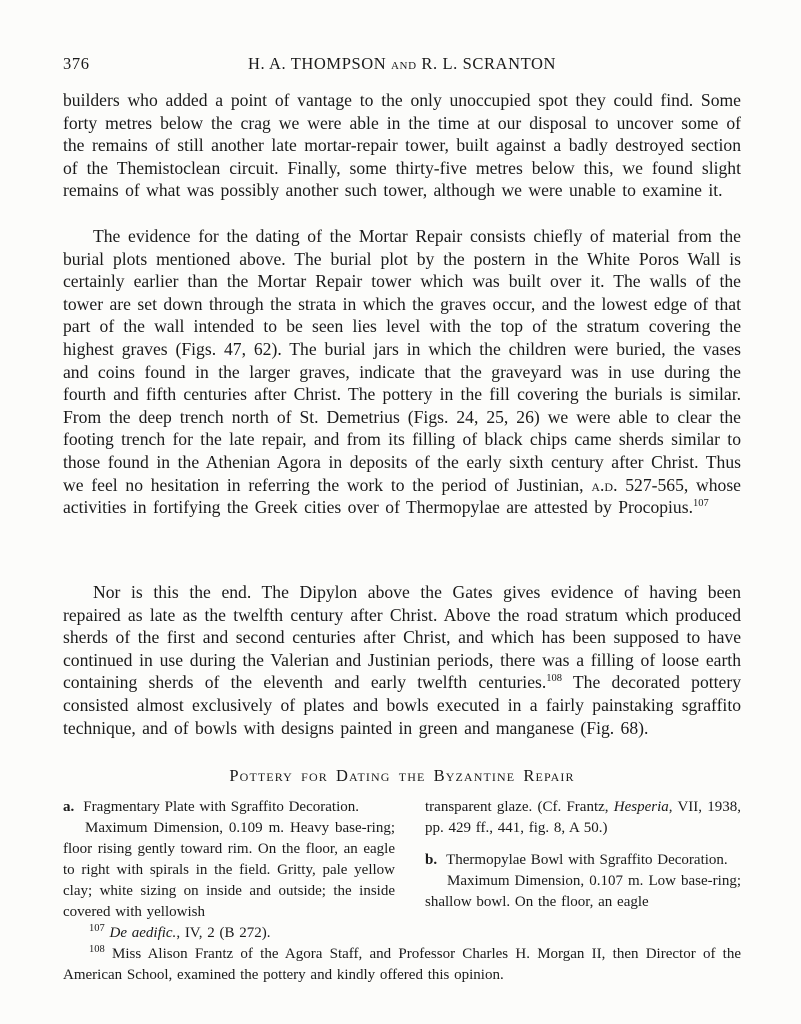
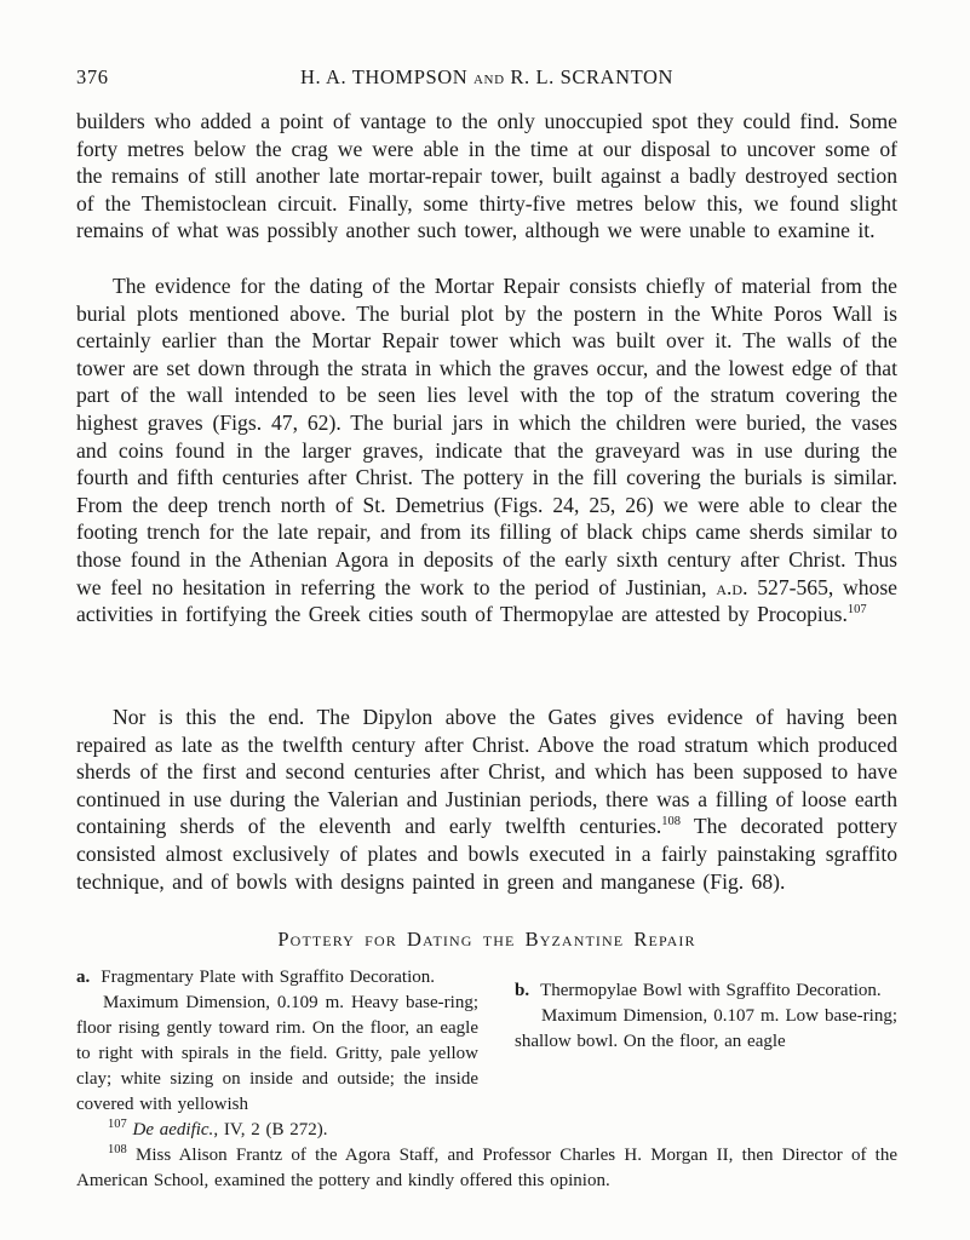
  376
  H. A. THOMPSON and R. L. SCRANTON
  builders who added a point of vantage to the only unoccupied spot they could find. Some forty metres below the crag we were able in the time at our disposal to uncover some of the remains of still another late mortar-repair tower, built against a badly destroyed section of the Themistoclean circuit. Finally, some thirty-five metres below this, we found slight remains of what was possibly another such tower, although we were unable to examine it.
- The evidence for the dating of the Mortar Repair consists chiefly of material from the burial plots mentioned above. The burial plot by the postern in the White Poros Wall is certainly earlier than the Mortar Repair tower which was built over it. The walls of the tower are set down through the strata in which the graves occur, and the lowest edge of that part of the wall intended to be seen lies level with the top of the stratum covering the highest graves (Figs. 47, 62). The burial jars in which the children were buried, the vases and coins found in the larger graves, indicate that the graveyard was in use during the fourth and fifth centuries after Christ. The pottery in the fill covering the burials is similar. From the deep trench north of St. Demetrius (Figs. 24, 25, 26) we were able to clear the footing trench for the late repair, and from its filling of black chips came sherds similar to those found in the Athenian Agora in deposits of the early sixth century after Christ. Thus we feel no hesitation in referring the work to the period of Justinian, a.d. 527-565, whose activities in fortifying the Greek cities over of Thermopylae are attested by Procopius.107
+ The evidence for the dating of the Mortar Repair consists chiefly of material from the burial plots mentioned above. The burial plot by the postern in the White Poros Wall is certainly earlier than the Mortar Repair tower which was built over it. The walls of the tower are set down through the strata in which the graves occur, and the lowest edge of that part of the wall intended to be seen lies level with the top of the stratum covering the highest graves (Figs. 47, 62). The burial jars in which the children were buried, the vases and coins found in the larger graves, indicate that the graveyard was in use during the fourth and fifth centuries after Christ. The pottery in the fill covering the burials is similar. From the deep trench north of St. Demetrius (Figs. 24, 25, 26) we were able to clear the footing trench for the late repair, and from its filling of black chips came sherds similar to those found in the Athenian Agora in deposits of the early sixth century after Christ. Thus we feel no hesitation in referring the work to the period of Justinian, a.d. 527-565, whose activities in fortifying the Greek cities south of Thermopylae are attested by Procopius.107
  Nor is this the end. The Dipylon above the Gates gives evidence of having been repaired as late as the twelfth century after Christ. Above the road stratum which produced sherds of the first and second centuries after Christ, and which has been supposed to have continued in use during the Valerian and Justinian periods, there was a filling of loose earth containing sherds of the eleventh and early twelfth centuries.108 The decorated pottery consisted almost exclusively of plates and bowls executed in a fairly painstaking sgraffito technique, and of bowls with designs painted in green and manganese (Fig. 68).
  Pottery for Dating the Byzantine Repair
  a. Fragmentary Plate with Sgraffito Decoration.
  Maximum Dimension, 0.109 m. Heavy base-ring; floor rising gently toward rim. On the floor, an eagle to right with spirals in the field. Gritty, pale yellow clay; white sizing on inside and outside; the inside covered with yellowish
- transparent glaze. (Cf. Frantz, Hesperia, VII, 1938, pp. 429 ff., 441, fig. 8, A 50.)
  b. Thermopylae Bowl with Sgraffito Decoration.
  Maximum Dimension, 0.107 m. Low base-ring; shallow bowl. On the floor, an eagle
  107 De aedific., IV, 2 (B 272).
  108 Miss Alison Frantz of the Agora Staff, and Professor Charles H. Morgan II, then Director of the American School, examined the pottery and kindly offered this opinion.
